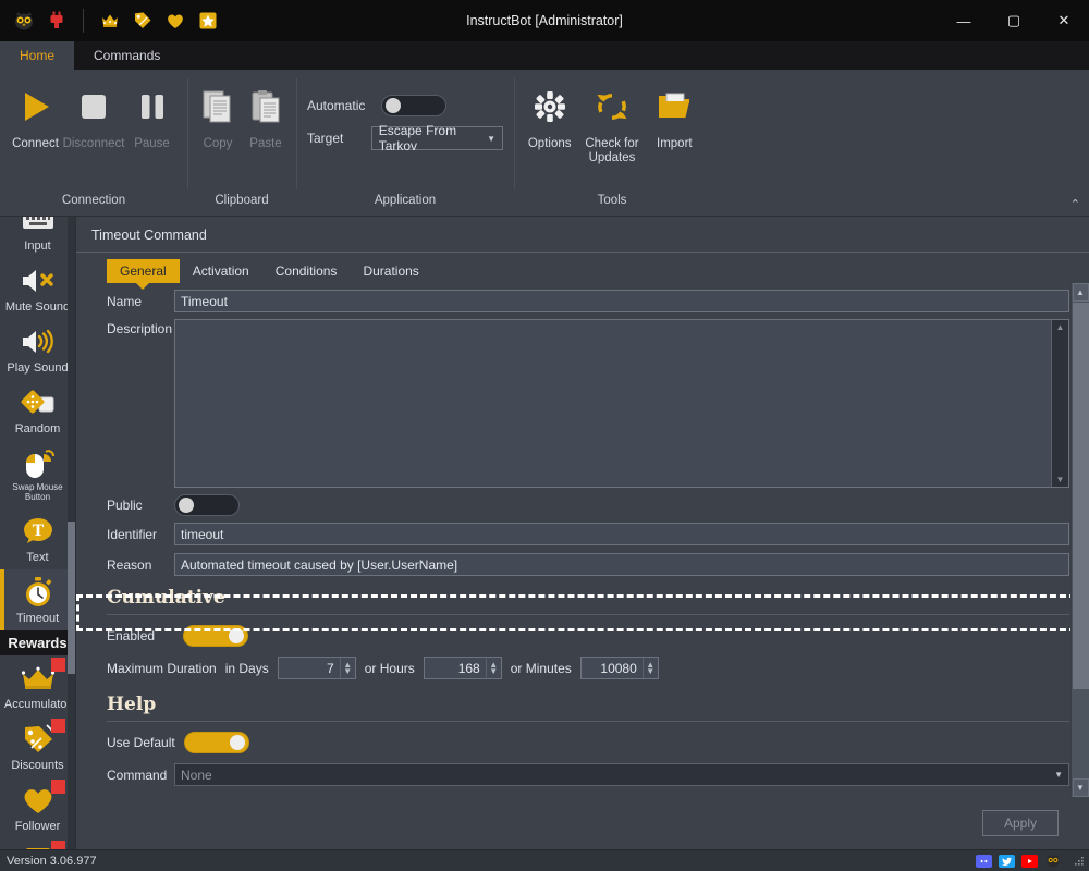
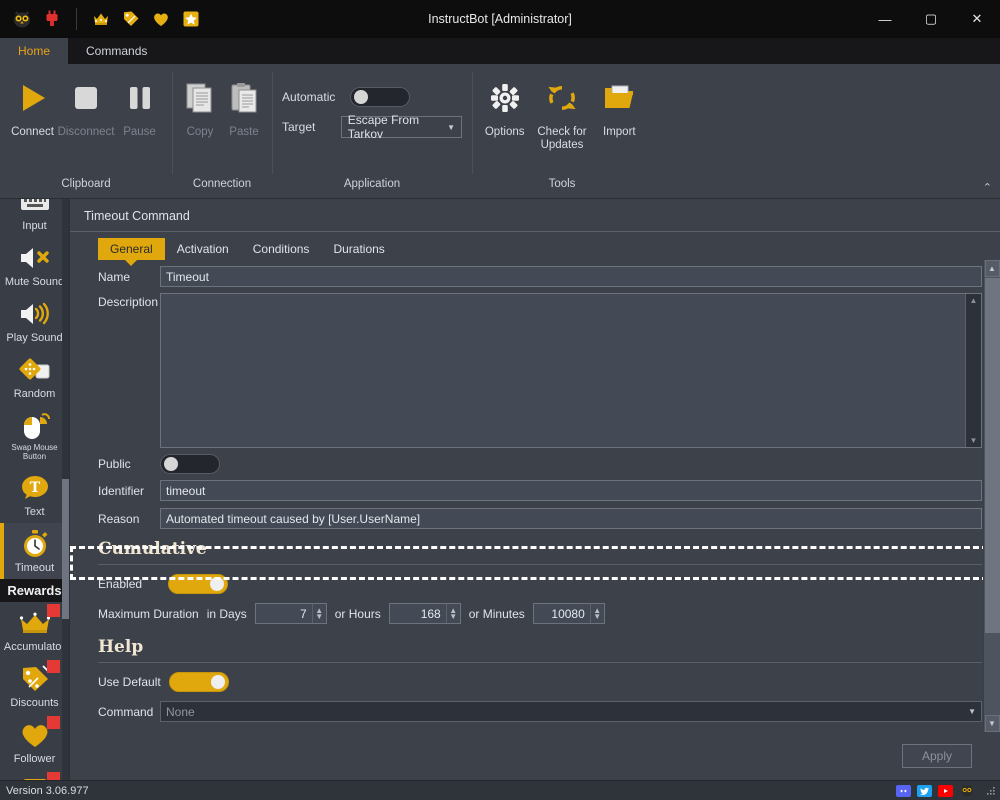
  InstructBot [Administrator]
  —
  ▢
  ✕
  Home
  Commands
  Connect
  Disconnect
  Pause
- Connection
+ Clipboard
  Copy
  Paste
- Clipboard
+ Connection
  Automatic
  Target
  Escape From Tarkov
  ▼
  Application
  Options
  Check for Updates
  Import
  Tools
  ⌃
  Input
  Mute Soun
  Play Sound
  Random
  Swap Mouse Button
  T
  Text
  Timeout
  Rewards
  Accumulato
  Discounts
  Follower
  Timeout Command
  General
  Activation
  Conditions
  Durations
  Name
  Timeout
  Description
  ▲
  ▼
  Public
  Identifier
  timeout
  Reason
  Automated timeout caused by [User.UserName]
  Cumulative
  Enabled
  Maximum Duration
  in Days
  7
  ▲
  ▼
  or Hours
  168
  ▲
  ▼
  or Minutes
  10080
  ▲
  ▼
  Help
  Use Default
  Command
  None
  ▼
  ▲
  ▼
  Apply
  Version 3.06.977
